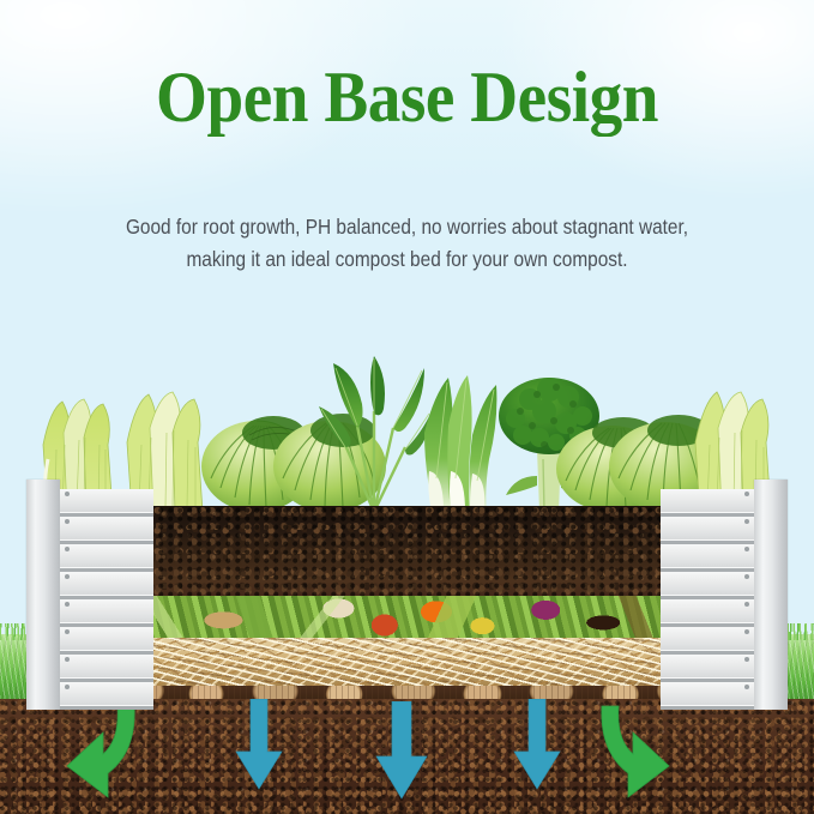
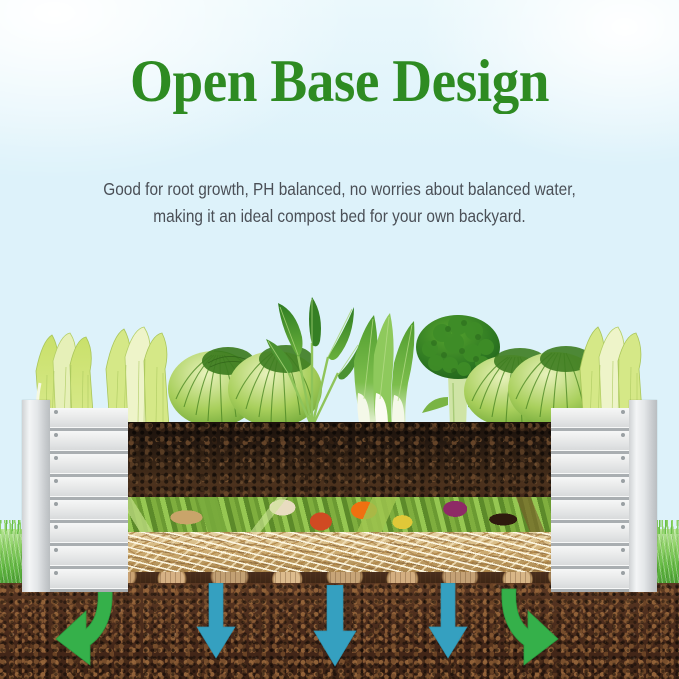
  Open Base Design
- Good for root growth, PH balanced, no worries about stagnant water,
+ Good for root growth, PH balanced, no worries about balanced water,
- making it an ideal compost bed for your own compost.
+ making it an ideal compost bed for your own backyard.
